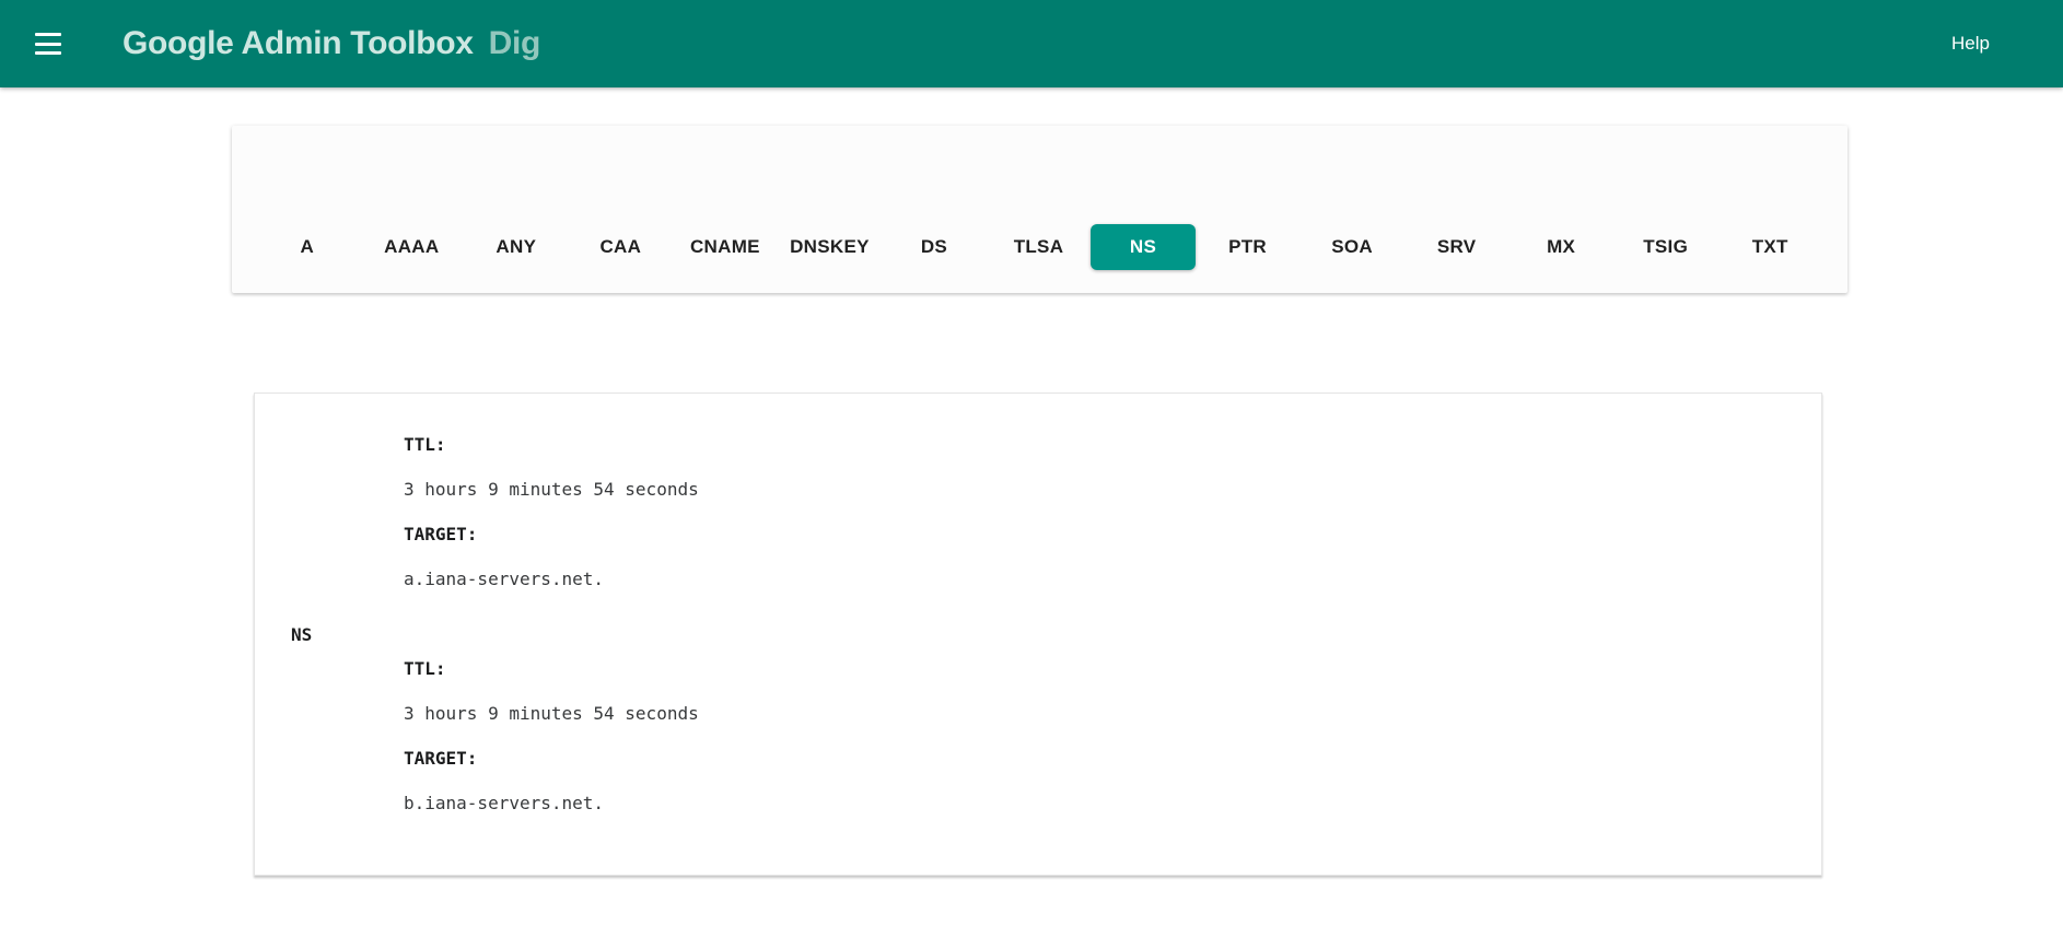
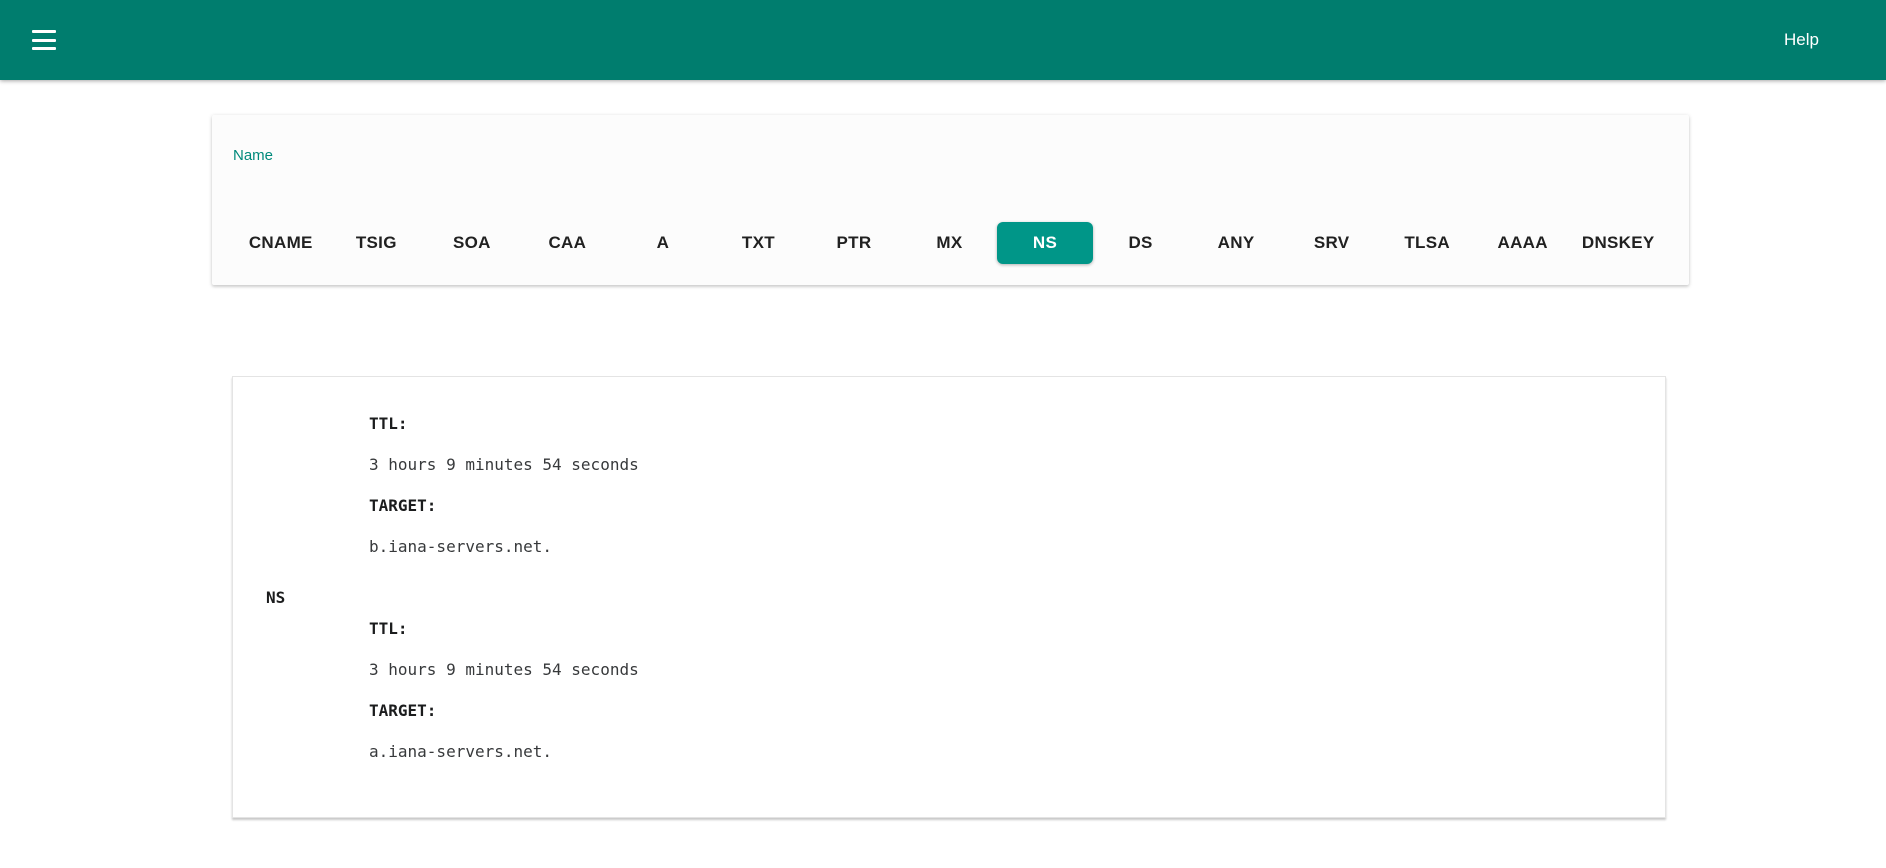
- Google Admin Toolbox Dig
  Help
+ Name
- A
+ CNAME
- AAAA
+ TSIG
- ANY
+ SOA
  CAA
- CNAME
+ A
- DNSKEY
+ TXT
- DS
+ PTR
- TLSA
+ MX
  NS
- PTR
+ DS
- SOA
+ ANY
  SRV
- MX
+ TLSA
- TSIG
+ AAAA
- TXT
+ DNSKEY
  NS
  TTL:
  3 hours 9 minutes 54 seconds
  TARGET:
- a.iana-servers.net.
+ b.iana-servers.net.
  TTL:
  3 hours 9 minutes 54 seconds
  TARGET:
- b.iana-servers.net.
+ a.iana-servers.net.
